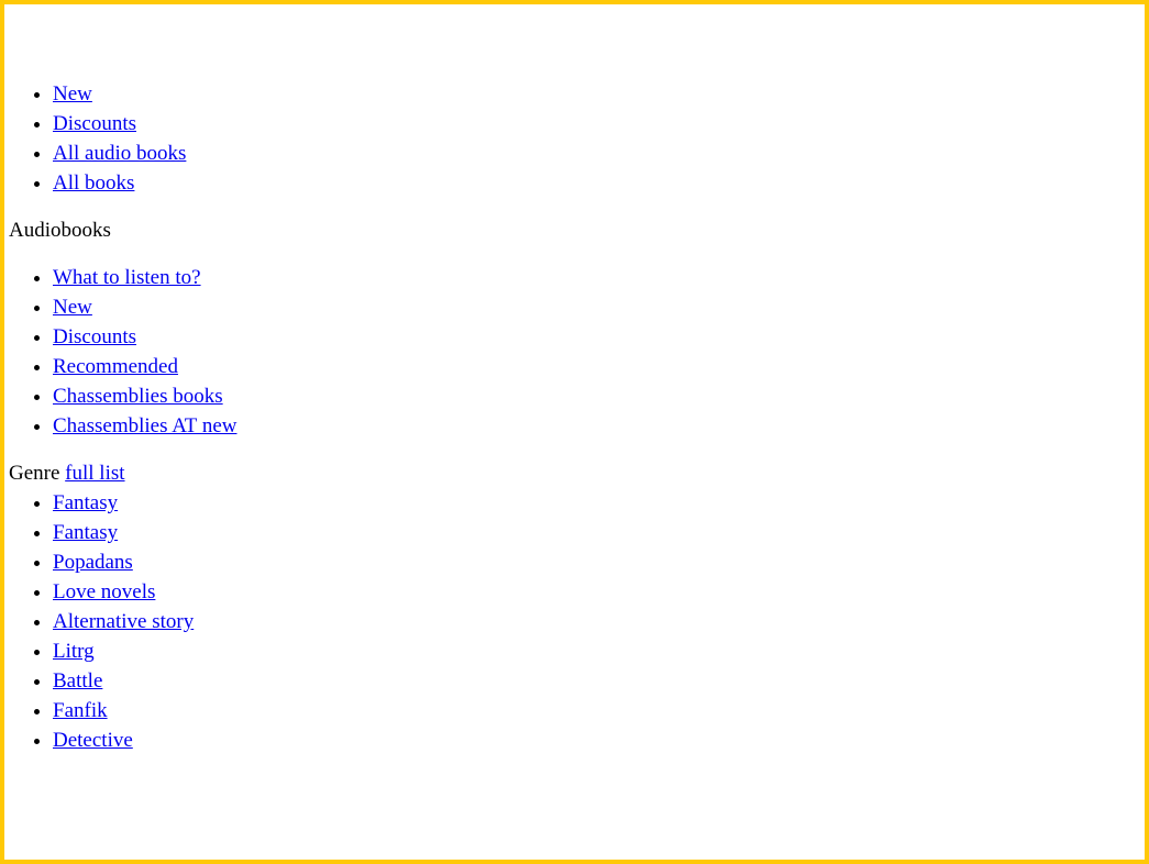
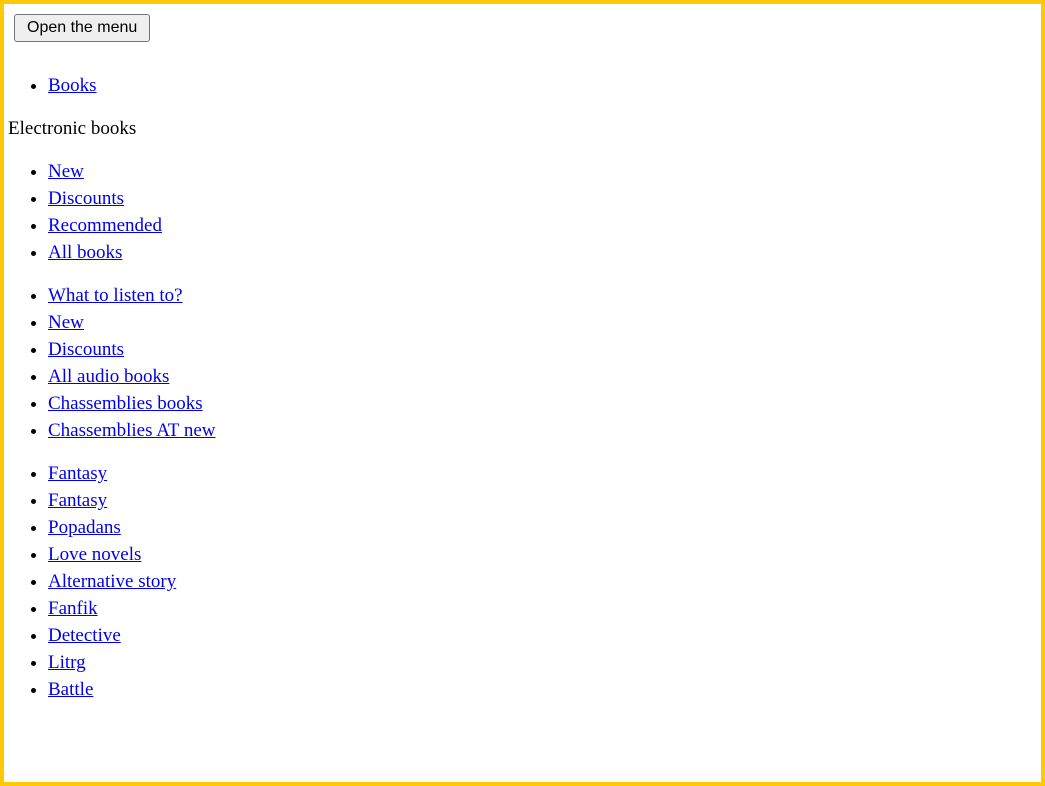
+ Open the menu
+ Books
+ Electronic books
  New
  Discounts
- All audio books
+ Recommended
  All books
- Audiobooks
  What to listen to?
  New
  Discounts
- Recommended
+ All audio books
  Chassemblies books
  Chassemblies AT new
- Genre full list
  Fantasy
  Fantasy
  Popadans
  Love novels
  Alternative story
- Litrg
+ Fanfik
- Battle
+ Detective
- Fanfik
+ Litrg
- Detective
+ Battle
